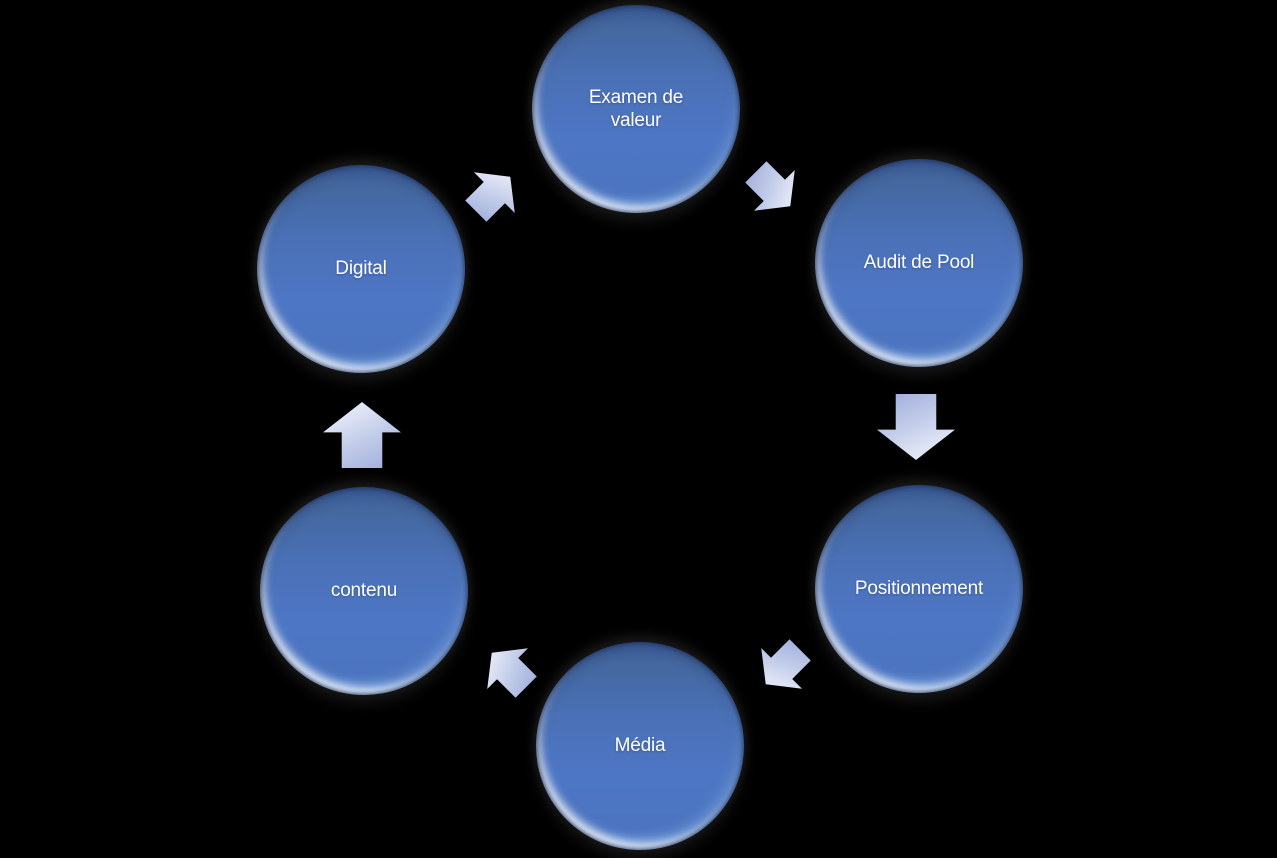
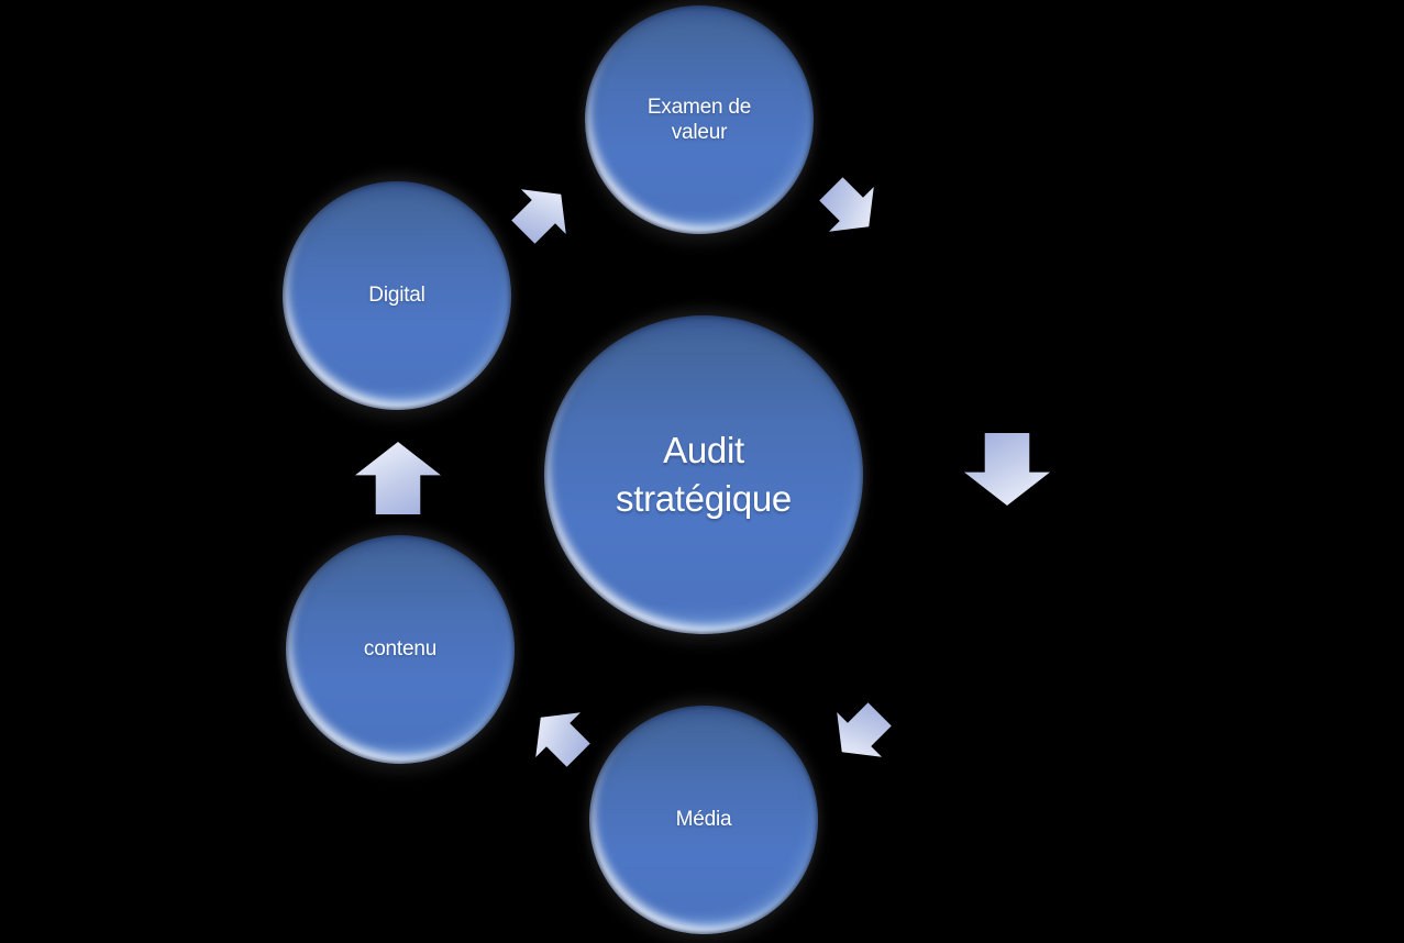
+ Audit stratégique
  Examen de valeur
- Audit de Pool
- Positionnement
  Média
  contenu
  Digital
